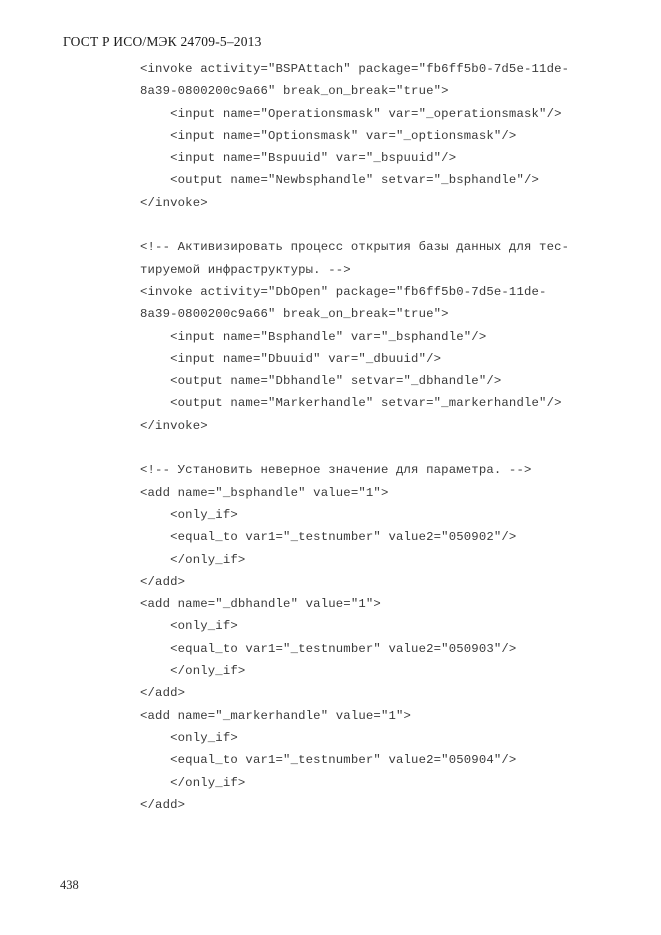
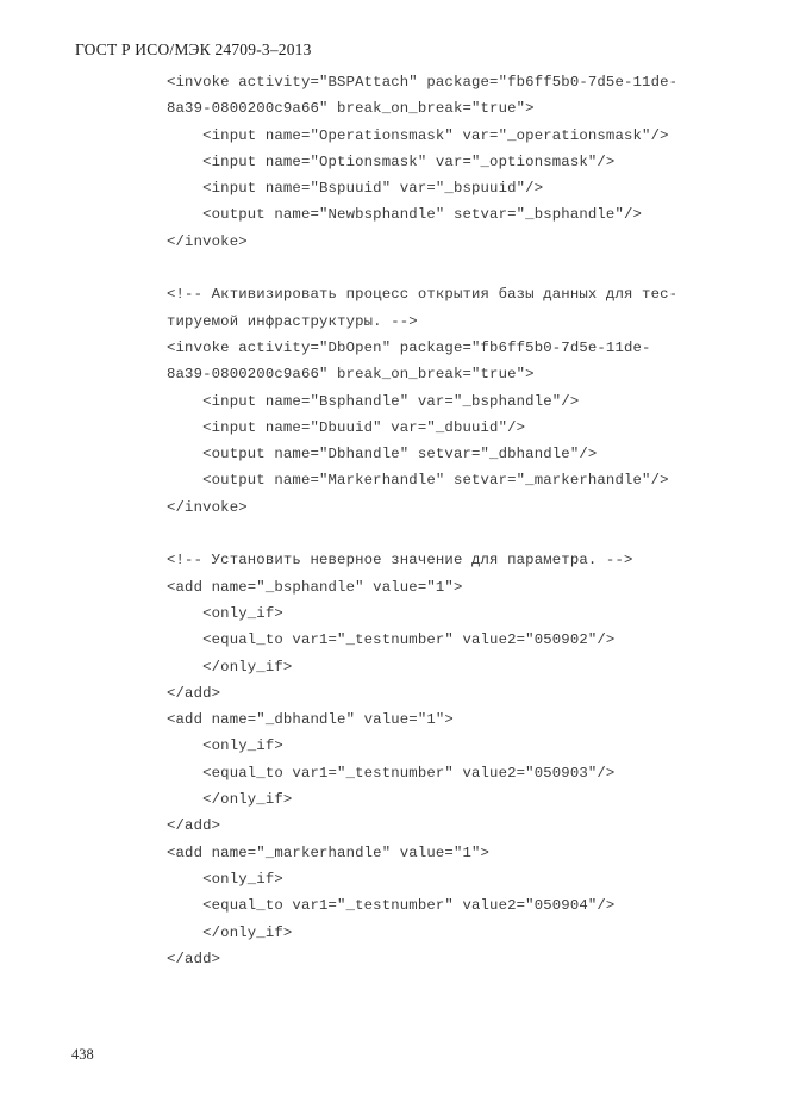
- ГОСТ Р ИСО/МЭК 24709-5–2013
+ ГОСТ Р ИСО/МЭК 24709-3–2013
  <invoke activity="BSPAttach" package="fb6ff5b0-7d5e-11de-
  8a39-0800200c9a66" break_on_break="true">
  <input name="Operationsmask" var="_operationsmask"/>
  <input name="Optionsmask" var="_optionsmask"/>
  <input name="Bspuuid" var="_bspuuid"/>
  <output name="Newbsphandle" setvar="_bsphandle"/>
  </invoke>
  <!-- Активизировать процесс открытия базы данных для тес-
  тируемой инфраструктуры. -->
  <invoke activity="DbOpen" package="fb6ff5b0-7d5e-11de-
  8a39-0800200c9a66" break_on_break="true">
  <input name="Bsphandle" var="_bsphandle"/>
  <input name="Dbuuid" var="_dbuuid"/>
  <output name="Dbhandle" setvar="_dbhandle"/>
  <output name="Markerhandle" setvar="_markerhandle"/>
  </invoke>
  <!-- Установить неверное значение для параметра. -->
  <add name="_bsphandle" value="1">
  <only_if>
  <equal_to var1="_testnumber" value2="050902"/>
  </only_if>
  </add>
  <add name="_dbhandle" value="1">
  <only_if>
  <equal_to var1="_testnumber" value2="050903"/>
  </only_if>
  </add>
  <add name="_markerhandle" value="1">
  <only_if>
  <equal_to var1="_testnumber" value2="050904"/>
  </only_if>
  </add>
  438
